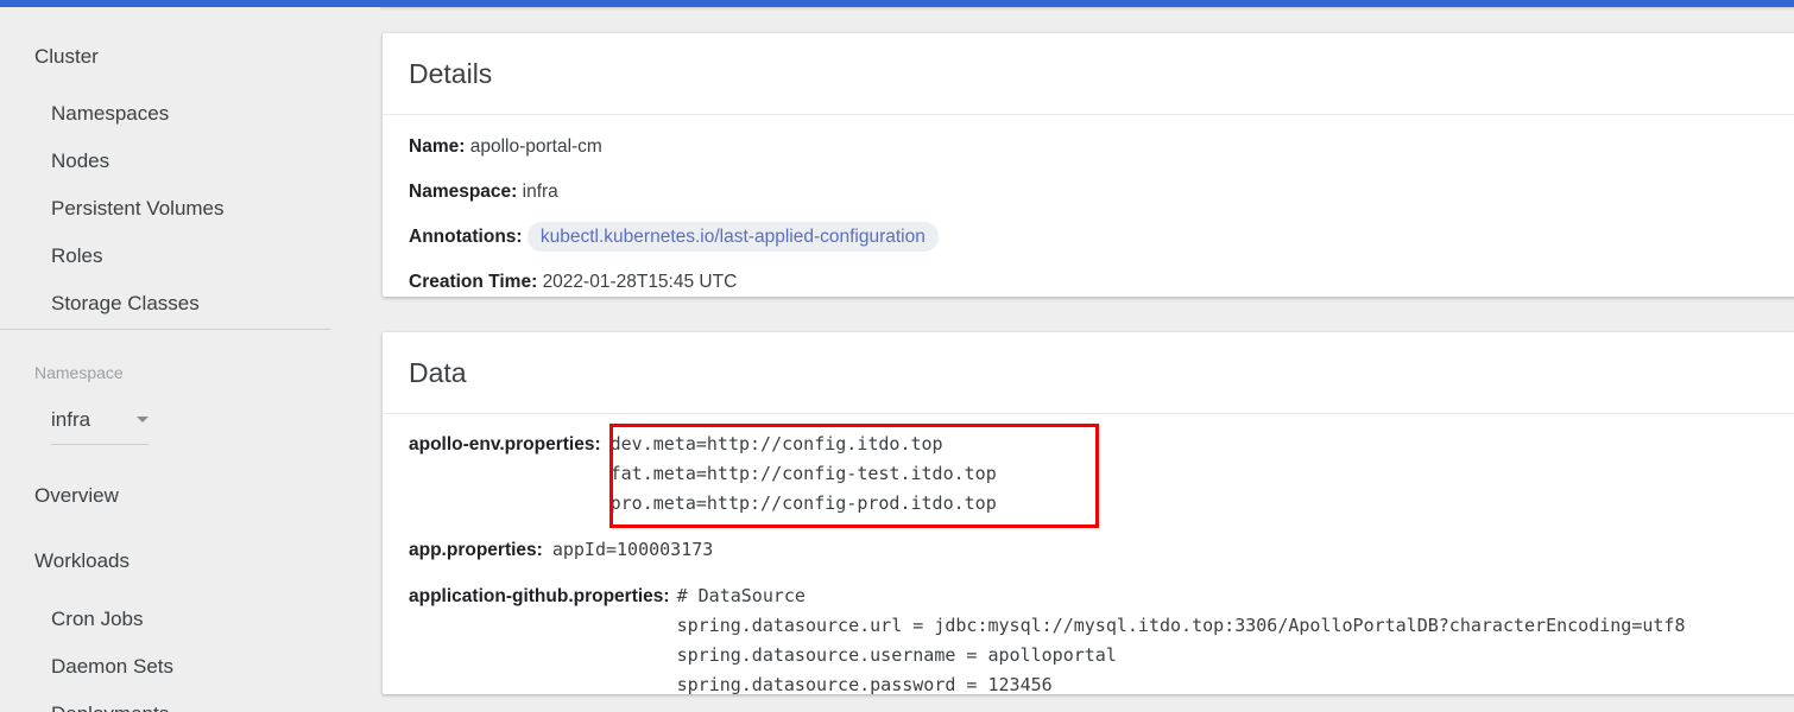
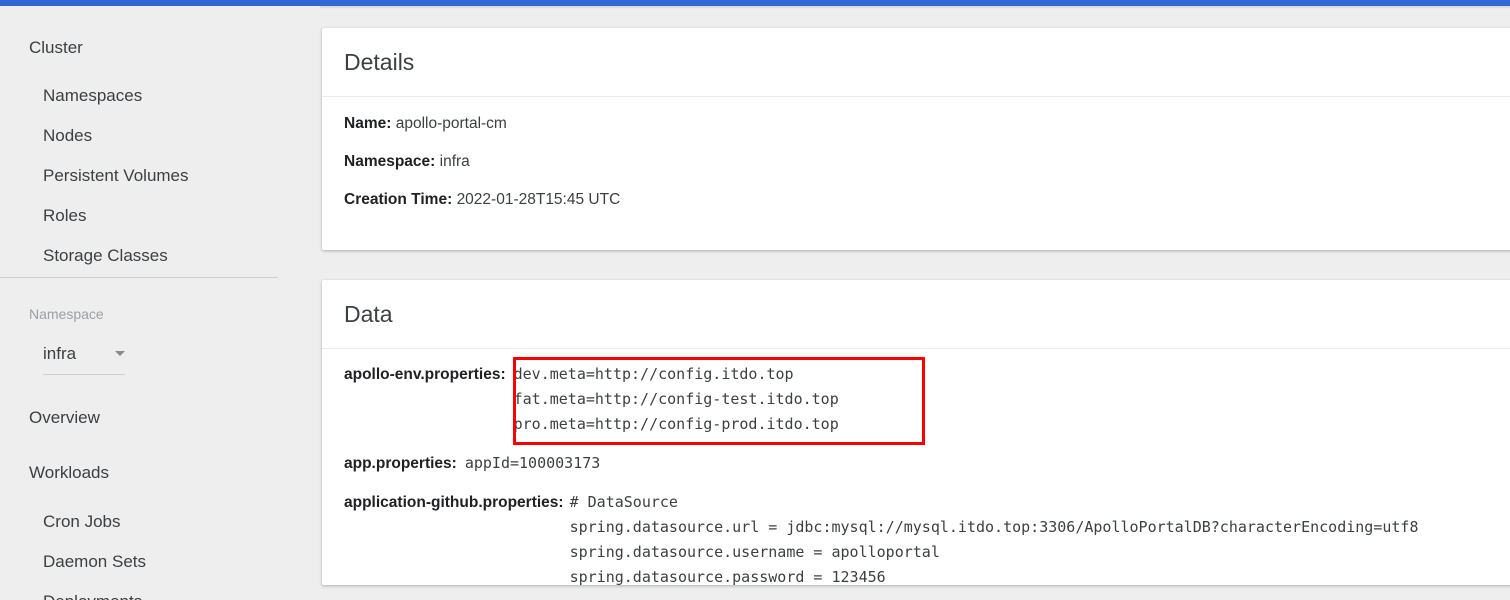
  Cluster
  Namespaces
  Nodes
  Persistent Volumes
  Roles
  Storage Classes
  Namespace
  infra
  Overview
  Workloads
  Cron Jobs
  Daemon Sets
  Details
  Name: apollo-portal-cm
  Namespace: infra
- Annotations: kubectl.kubernetes.io/last-applied-configuration
  Creation Time: 2022-01-28T15:45 UTC
  Data
  apollo-env.properties:
  dev.meta=http://config.itdo.top
  fat.meta=http://config-test.itdo.top
  pro.meta=http://config-prod.itdo.top
  app.properties:
  appId=100003173
  application-github.properties:
  # DataSource
  spring.datasource.url = jdbc:mysql://mysql.itdo.top:3306/ApolloPortalDB?characterEncoding=utf8
  spring.datasource.username = apolloportal
  spring.datasource.password = 123456
